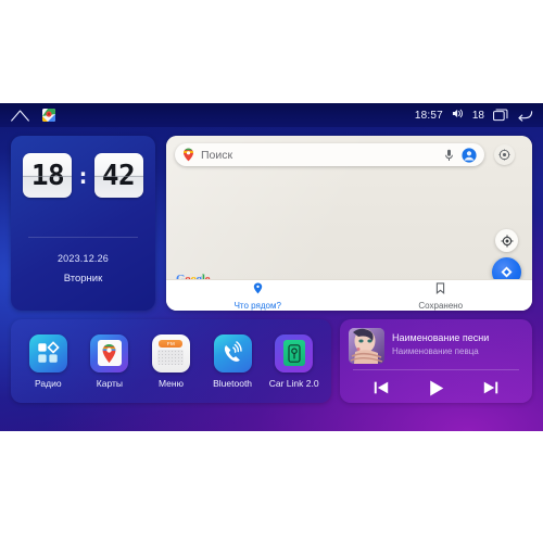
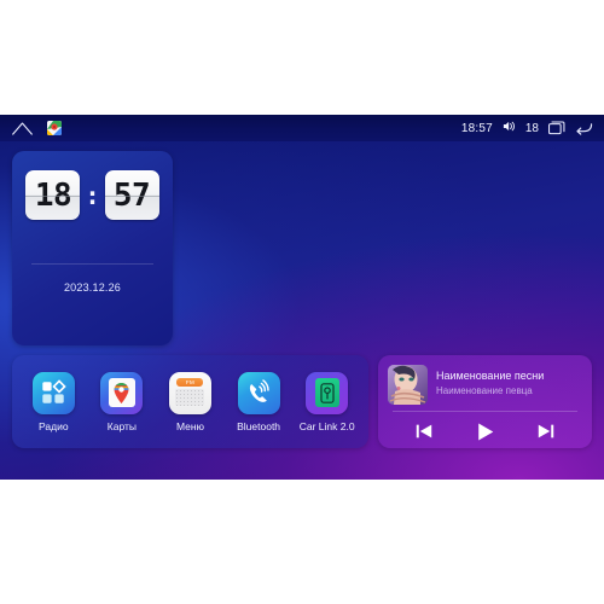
  18:57
  18
  18
  :
- 42
+ 57
  2023.12.26
- Вторник
- Поиск
- Что рядом?
- Сохранено
  Радио
  Карты
  Меню
  Bluetooth
  Car Link 2.0
  Наименование песни
  Наименование певца
